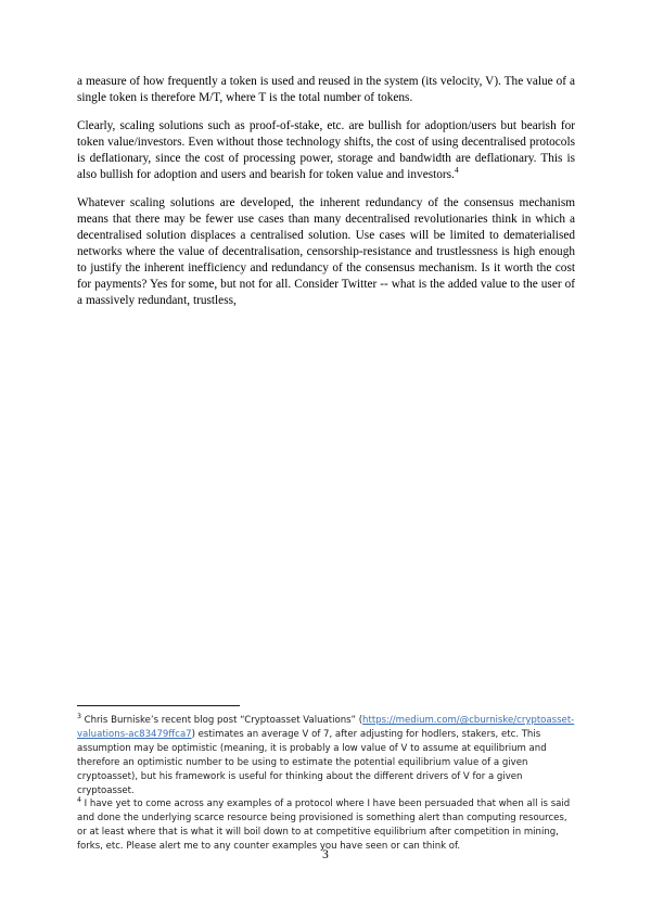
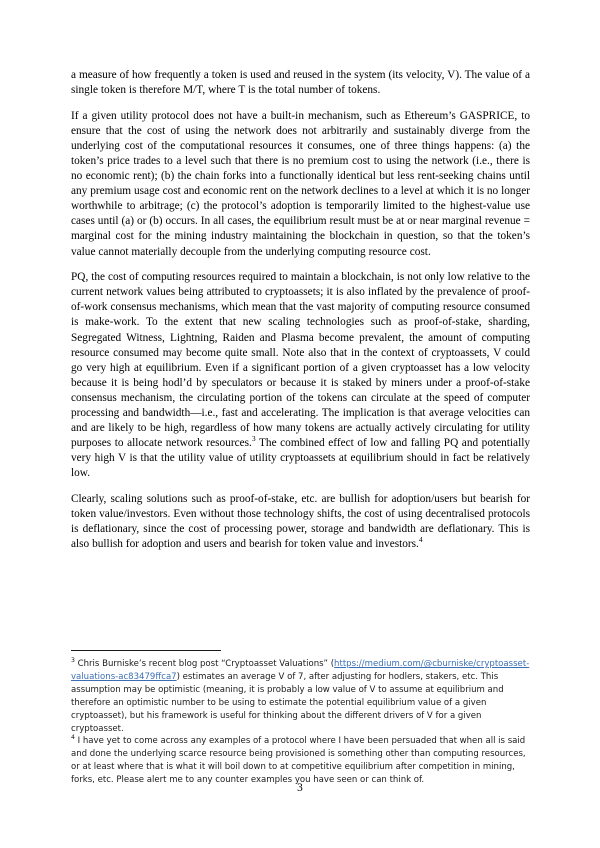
  a measure of how frequently a token is used and reused in the system (its velocity, V). The value of a single token is therefore M/T, where T is the total number of tokens.
+ If a given utility protocol does not have a built-in mechanism, such as Ethereum’s GASPRICE, to ensure that the cost of using the network does not arbitrarily and sustainably diverge from the underlying cost of the computational resources it consumes, one of three things happens: (a) the token’s price trades to a level such that there is no premium cost to using the network (i.e., there is no economic rent); (b) the chain forks into a functionally identical but less rent-seeking chains until any premium usage cost and economic rent on the network declines to a level at which it is no longer worthwhile to arbitrage; (c) the protocol’s adoption is temporarily limited to the highest-value use cases until (a) or (b) occurs. In all cases, the equilibrium result must be at or near marginal revenue = marginal cost for the mining industry maintaining the blockchain in question, so that the token’s value cannot materially decouple from the underlying computing resource cost.
+ PQ, the cost of computing resources required to maintain a blockchain, is not only low relative to the current network values being attributed to cryptoassets; it is also inflated by the prevalence of proof-of-work consensus mechanisms, which mean that the vast majority of computing resource consumed is make-work. To the extent that new scaling technologies such as proof-of-stake, sharding, Segregated Witness, Lightning, Raiden and Plasma become prevalent, the amount of computing resource consumed may become quite small. Note also that in the context of cryptoassets, V could go very high at equilibrium. Even if a significant portion of a given cryptoasset has a low velocity because it is being hodl’d by speculators or because it is staked by miners under a proof-of-stake consensus mechanism, the circulating portion of the tokens can circulate at the speed of computer processing and bandwidth—i.e., fast and accelerating. The implication is that average velocities can and are likely to be high, regardless of how many tokens are actually actively circulating for utility purposes to allocate network resources.3 The combined effect of low and falling PQ and potentially very high V is that the utility value of utility cryptoassets at equilibrium should in fact be relatively low.
  Clearly, scaling solutions such as proof-of-stake, etc. are bullish for adoption/users but bearish for token value/investors. Even without those technology shifts, the cost of using decentralised protocols is deflationary, since the cost of processing power, storage and bandwidth are deflationary. This is also bullish for adoption and users and bearish for token value and investors.4
- Whatever scaling solutions are developed, the inherent redundancy of the consensus mechanism means that there may be fewer use cases than many decentralised revolutionaries think in which a decentralised solution displaces a centralised solution. Use cases will be limited to dematerialised networks where the value of decentralisation, censorship-resistance and trustlessness is high enough to justify the inherent inefficiency and redundancy of the consensus mechanism. Is it worth the cost for payments? Yes for some, but not for all. Consider Twitter -- what is the added value to the user of a massively redundant, trustless,
  Chris Burniske’s recent blog post “Cryptoasset Valuations” (https://medium.com/@cburniske/cryptoasset-valuations-ac83479ffca7) estimates an average V of 7, after adjusting for hodlers, stakers, etc. This assumption may be optimistic (meaning, it is probably a low value of V to assume at equilibrium and therefore an optimistic number to be using to estimate the potential equilibrium value of a given cryptoasset), but his framework is useful for thinking about the different drivers of V for a given cryptoasset.
- I have yet to come across any examples of a protocol where I have been persuaded that when all is said and done the underlying scarce resource being provisioned is something alert than computing resources, or at least where that is what it will boil down to at competitive equilibrium after competition in mining, forks, etc. Please alert me to any counter examples you have seen or can think of.
+ I have yet to come across any examples of a protocol where I have been persuaded that when all is said and done the underlying scarce resource being provisioned is something other than computing resources, or at least where that is what it will boil down to at competitive equilibrium after competition in mining, forks, etc. Please alert me to any counter examples you have seen or can think of.
  3
